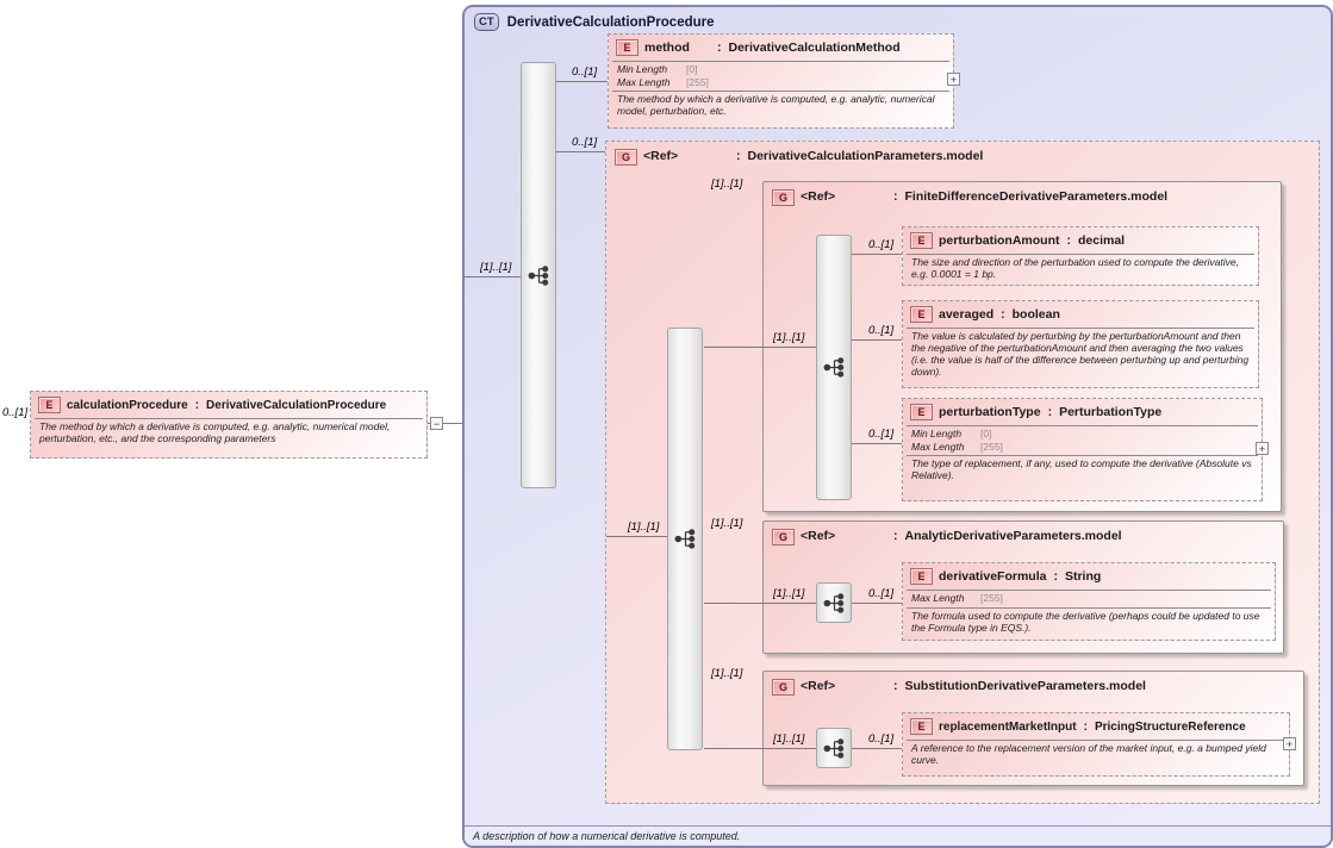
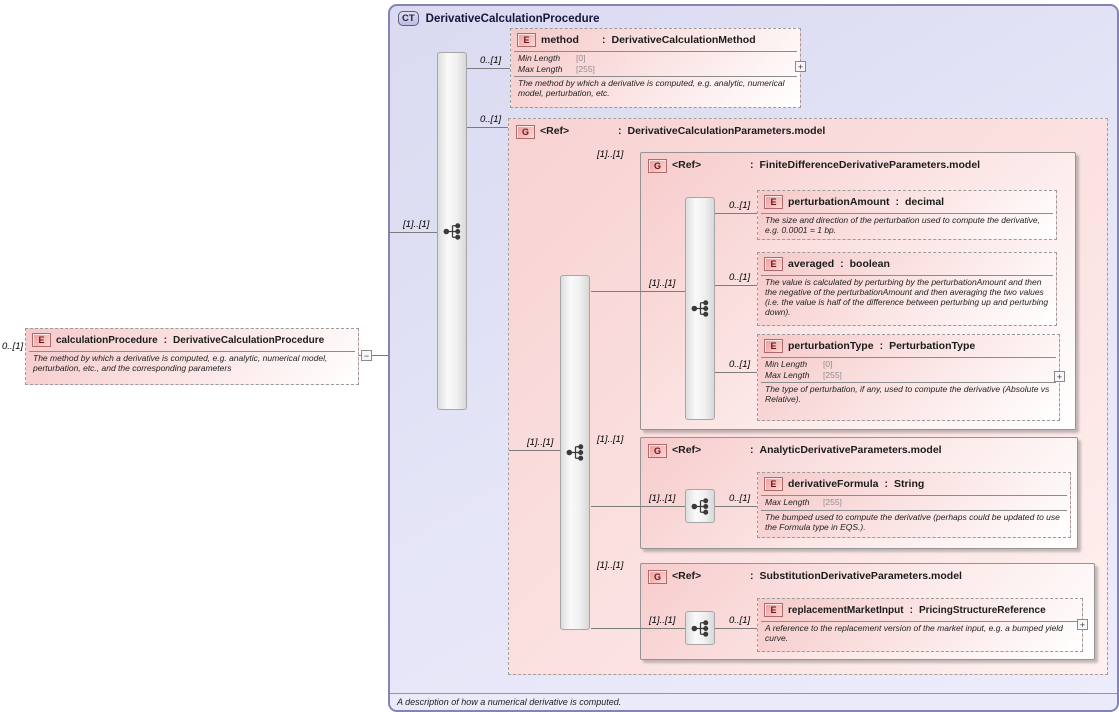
  CT
  DerivativeCalculationProcedure
  A description of how a numerical derivative is computed.
  G
  <Ref>
  :
  DerivativeCalculationParameters.model
  G
  <Ref>
  :
  FiniteDifferenceDerivativeParameters.model
  G
  <Ref>
  :
  AnalyticDerivativeParameters.model
  G
  <Ref>
  :
  SubstitutionDerivativeParameters.model
  0..[1]
  [1]..[1]
  0..[1]
  0..[1]
  [1]..[1]
  [1]..[1]
  [1]..[1]
  0..[1]
  0..[1]
  0..[1]
  [1]..[1]
  [1]..[1]
  0..[1]
  [1]..[1]
  [1]..[1]
  0..[1]
  E
  calculationProcedure
  :
  DerivativeCalculationProcedure
  The method by which a derivative is computed, e.g. analytic, numerical model, perturbation, etc., and the corresponding parameters
  −
  E
  method
  :
  DerivativeCalculationMethod
  Min Length
  [0]
  Max Length
  [255]
  The method by which a derivative is computed, e.g. analytic, numerical model, perturbation, etc.
  +
  E
  perturbationAmount
  :
  decimal
  The size and direction of the perturbation used to compute the derivative, e.g. 0.0001 = 1 bp.
  E
  averaged
  :
  boolean
  The value is calculated by perturbing by the perturbationAmount and then the negative of the perturbationAmount and then averaging the two values (i.e. the value is half of the difference between perturbing up and perturbing down).
  E
  perturbationType
  :
  PerturbationType
  Min Length
  [0]
  Max Length
  [255]
- The type of replacement, if any, used to compute the derivative (Absolute vs Relative).
+ The type of perturbation, if any, used to compute the derivative (Absolute vs Relative).
  +
  E
  derivativeFormula
  :
  String
  Max Length
  [255]
- The formula used to compute the derivative (perhaps could be updated to use the Formula type in EQS.).
+ The bumped used to compute the derivative (perhaps could be updated to use the Formula type in EQS.).
  E
  replacementMarketInput
  :
  PricingStructureReference
  A reference to the replacement version of the market input, e.g. a bumped yield curve.
  +
